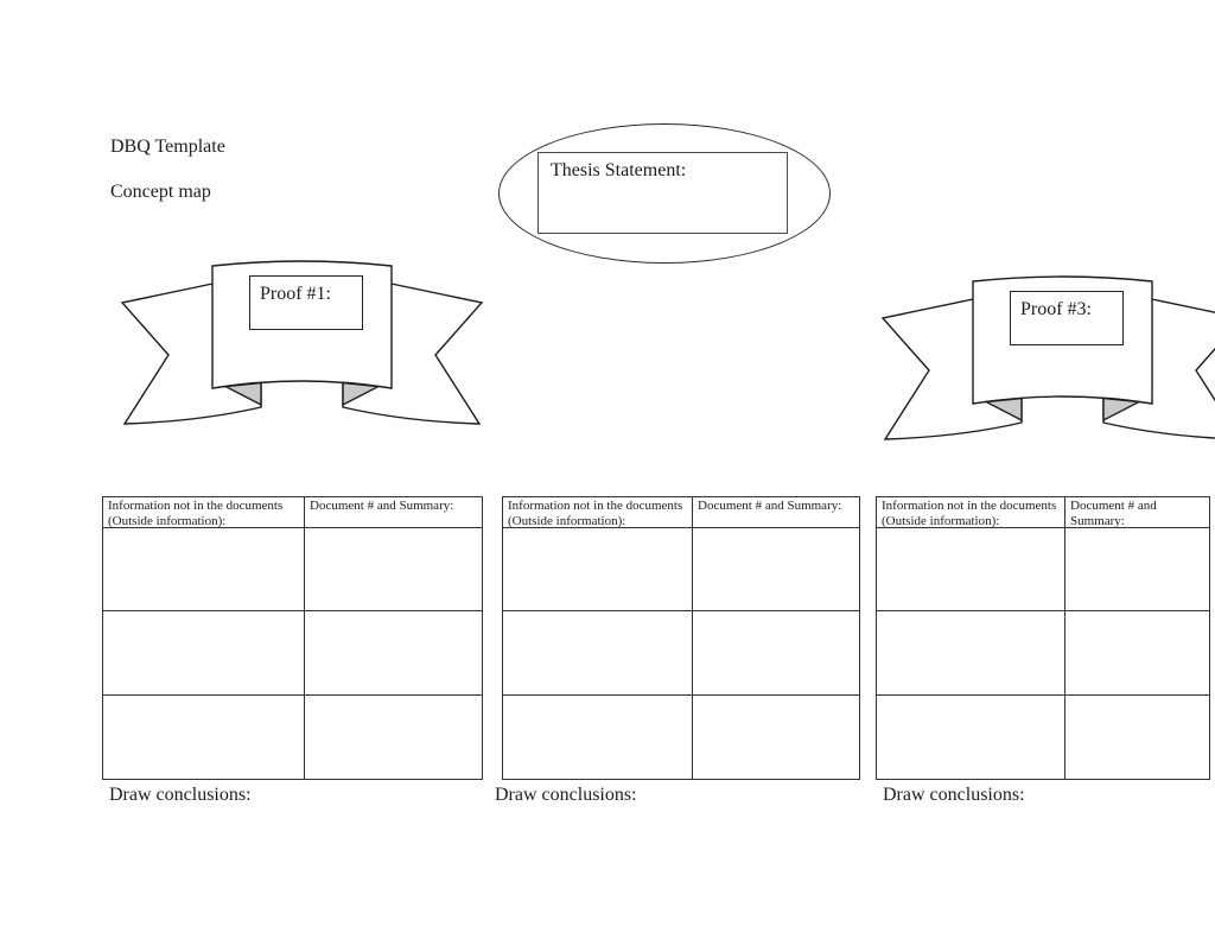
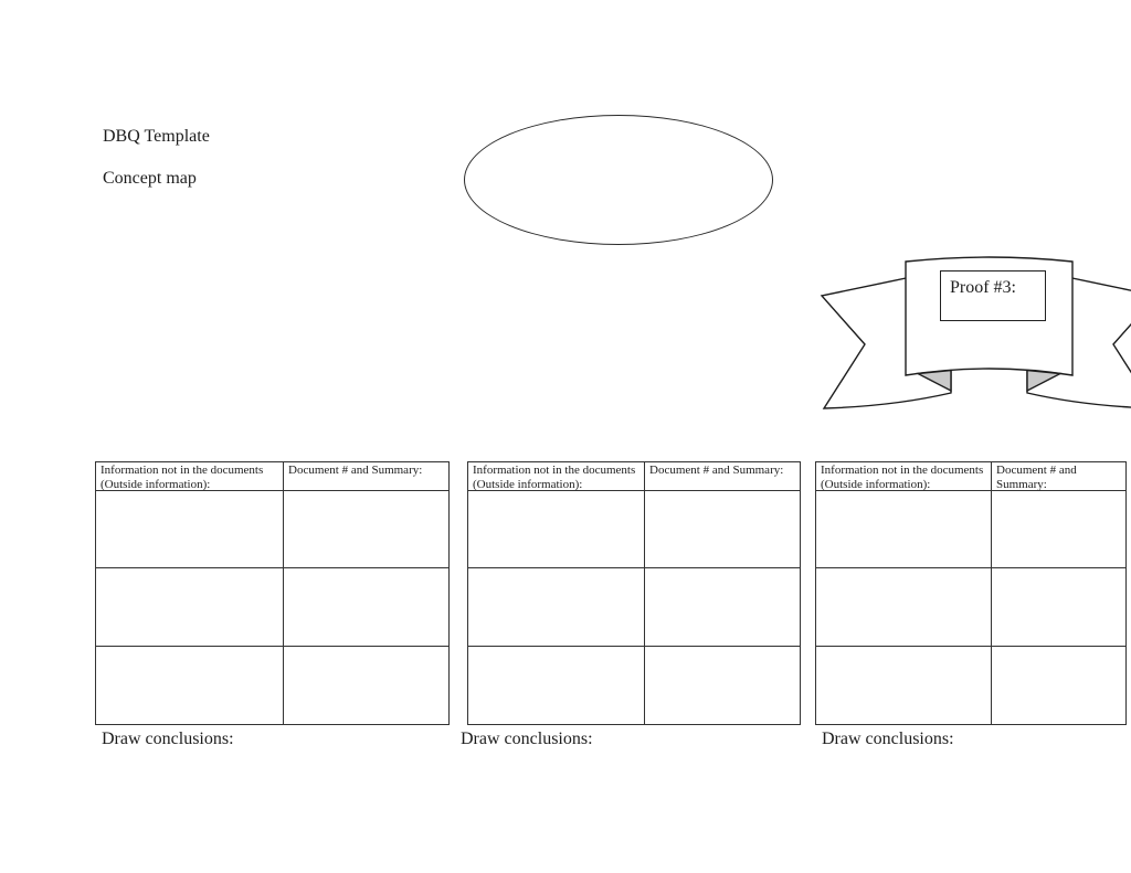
  DBQ Template
  Concept map
- Thesis Statement:
- Proof #1:
  Proof #3:
  Information not in the documents (Outside information):
  Document # and Summary:
  Information not in the documents (Outside information):
  Document # and Summary:
  Information not in the documents (Outside information):
  Document # and Summary:
  Draw conclusions:
  Draw conclusions:
  Draw conclusions:
